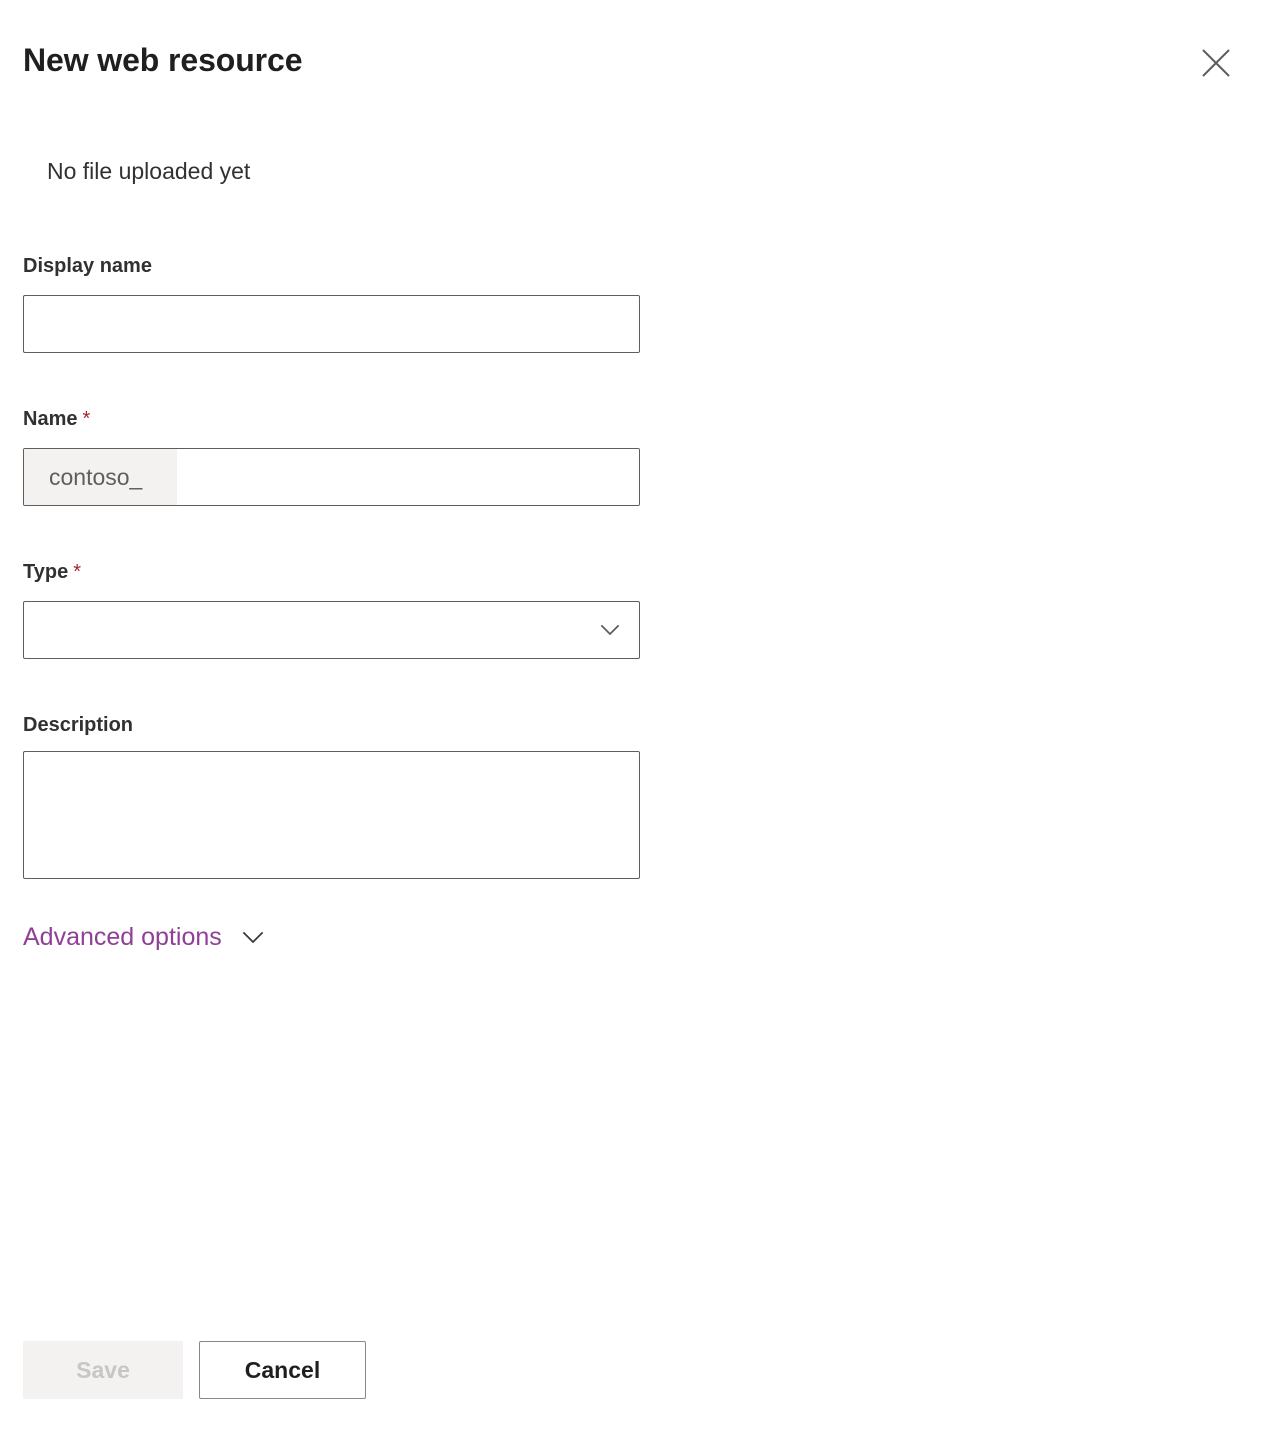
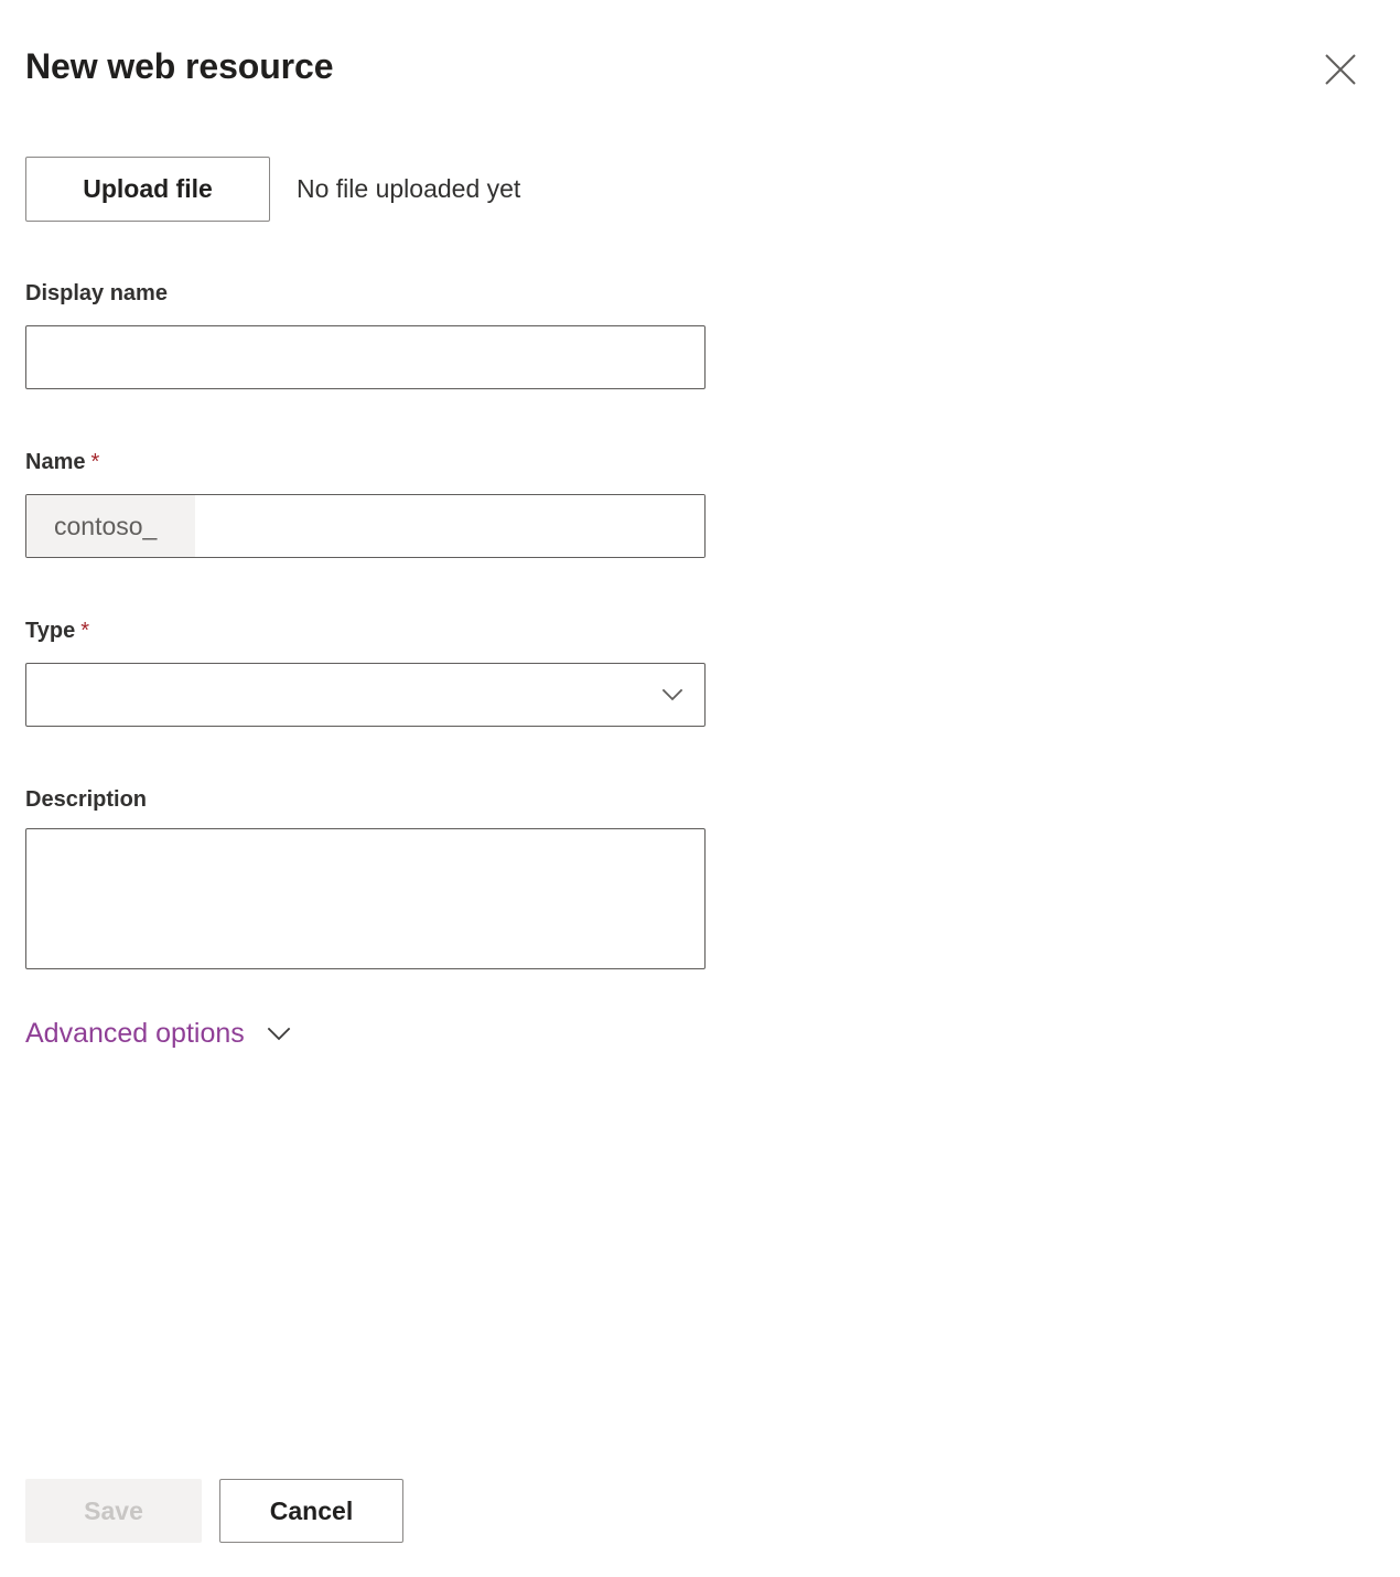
  New web resource
+ Upload file
  No file uploaded yet
  Display name
  Name *
  contoso_
  Type *
  Description
  Advanced options
  Save
  Cancel
